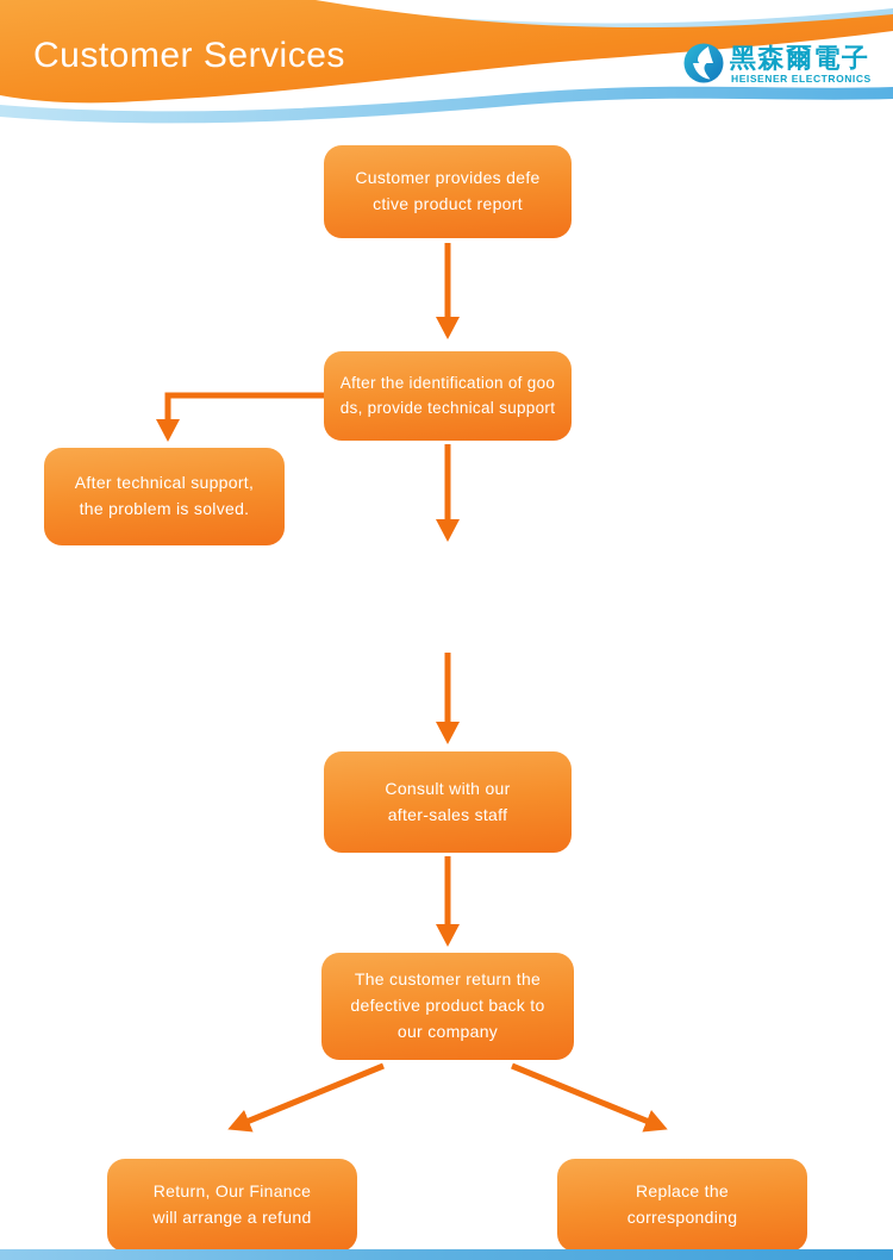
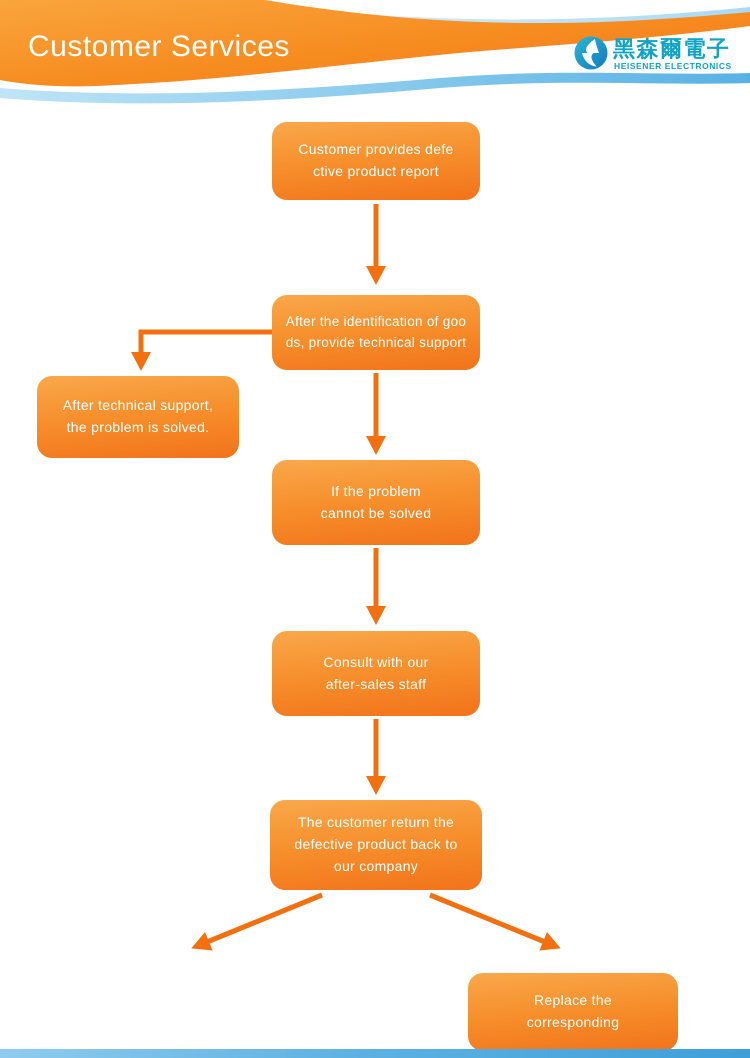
  Customer Services
  黑森爾電子
  HEISENER ELECTRONICS
  Customer provides defe
  ctive product report
  After the identification of goo
  ds, provide technical support
  After technical support,
  the problem is solved.
+ If the problem
+ cannot be solved
  Consult with our
  after-sales staff
  The customer return the
  defective product back to
  our company
- Return, Our Finance
- will arrange a refund
  Replace the
  corresponding
